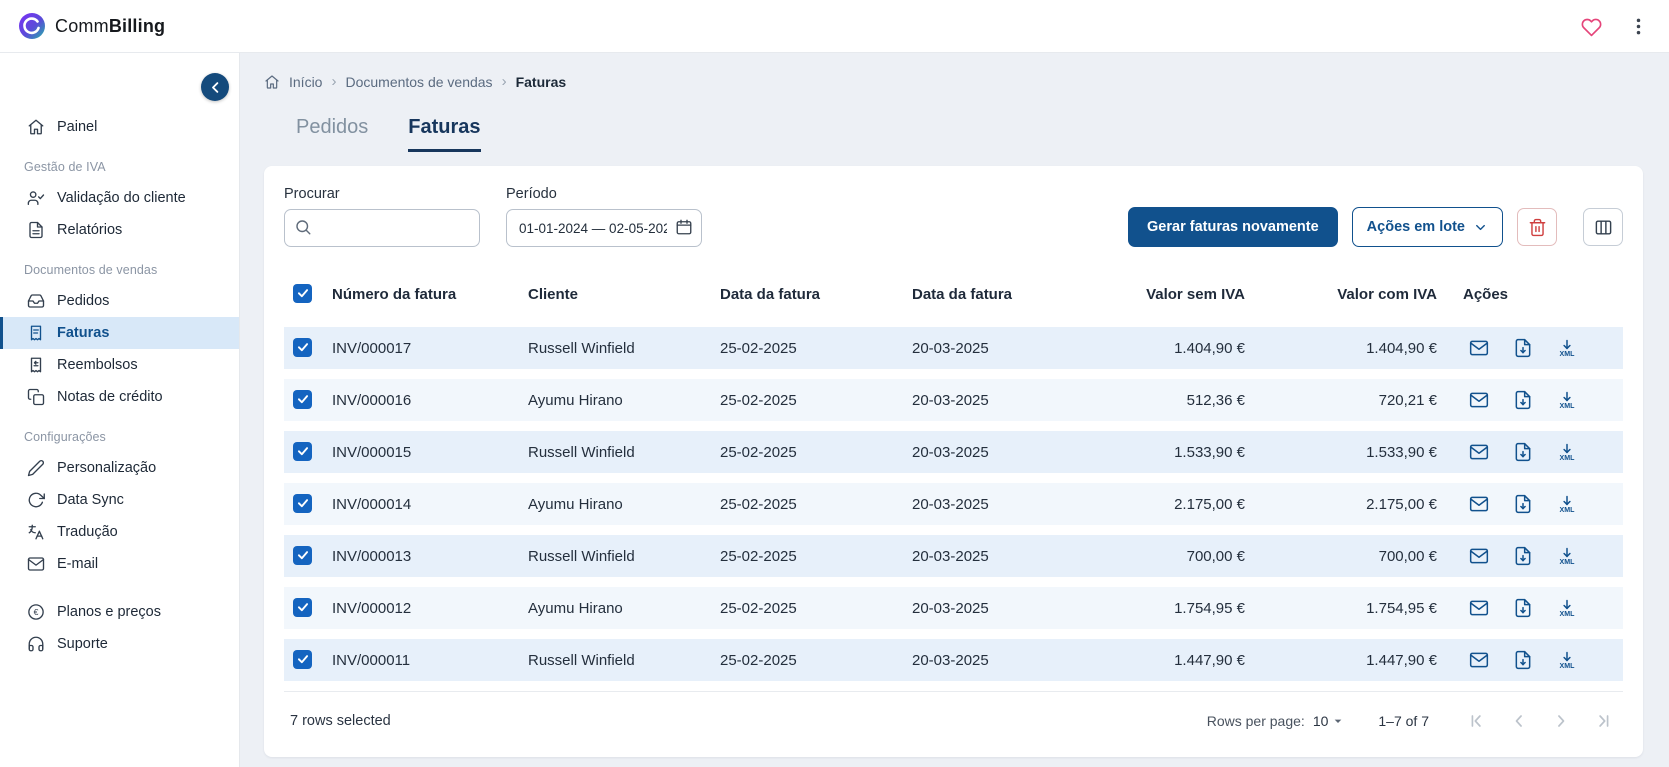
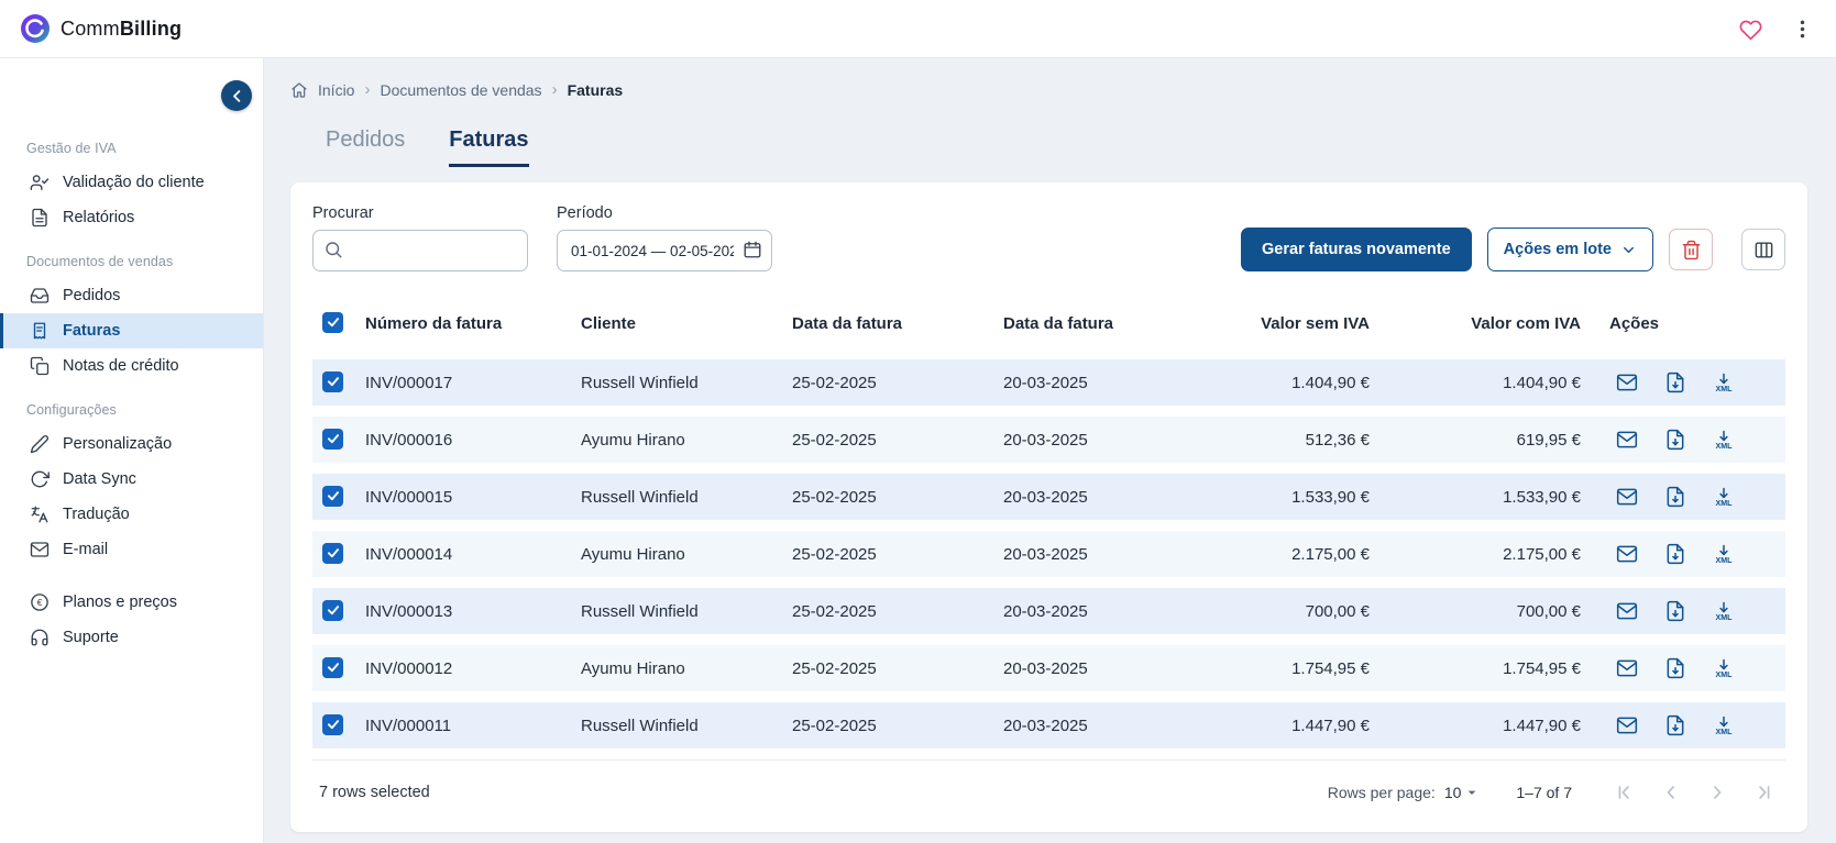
  CommBilling
- Painel
  Gestão de IVA
  Validação do cliente
  Relatórios
  Documentos de vendas
  Pedidos
  Faturas
- Reembolsos
  Notas de crédito
  Configurações
  Personalização
  Data Sync
  Tradução
  E-mail
  €
  Planos e preços
  Suporte
  Início
  Documentos de vendas
  Faturas
  Pedidos
  Faturas
  Procurar
  Período
  01-01-2024 — 02-05-202
  Gerar faturas novamente
  Ações em lote
  Número da fatura
  Cliente
  Data da fatura
  Data da fatura
  Valor sem IVA
  Valor com IVA
  Ações
  INV/000017
  Russell Winfield
  25-02-2025
  20-03-2025
  1.404,90 €
  1.404,90 €
  XML
  INV/000016
  Ayumu Hirano
  25-02-2025
  20-03-2025
  512,36 €
- 720,21 €
+ 619,95 €
  XML
  INV/000015
  Russell Winfield
  25-02-2025
  20-03-2025
  1.533,90 €
  1.533,90 €
  XML
  INV/000014
  Ayumu Hirano
  25-02-2025
  20-03-2025
  2.175,00 €
  2.175,00 €
  XML
  INV/000013
  Russell Winfield
  25-02-2025
  20-03-2025
  700,00 €
  700,00 €
  XML
  INV/000012
  Ayumu Hirano
  25-02-2025
  20-03-2025
  1.754,95 €
  1.754,95 €
  XML
  INV/000011
  Russell Winfield
  25-02-2025
  20-03-2025
  1.447,90 €
  1.447,90 €
  XML
  7 rows selected
  Rows per page:
  10
  1–7 of 7
